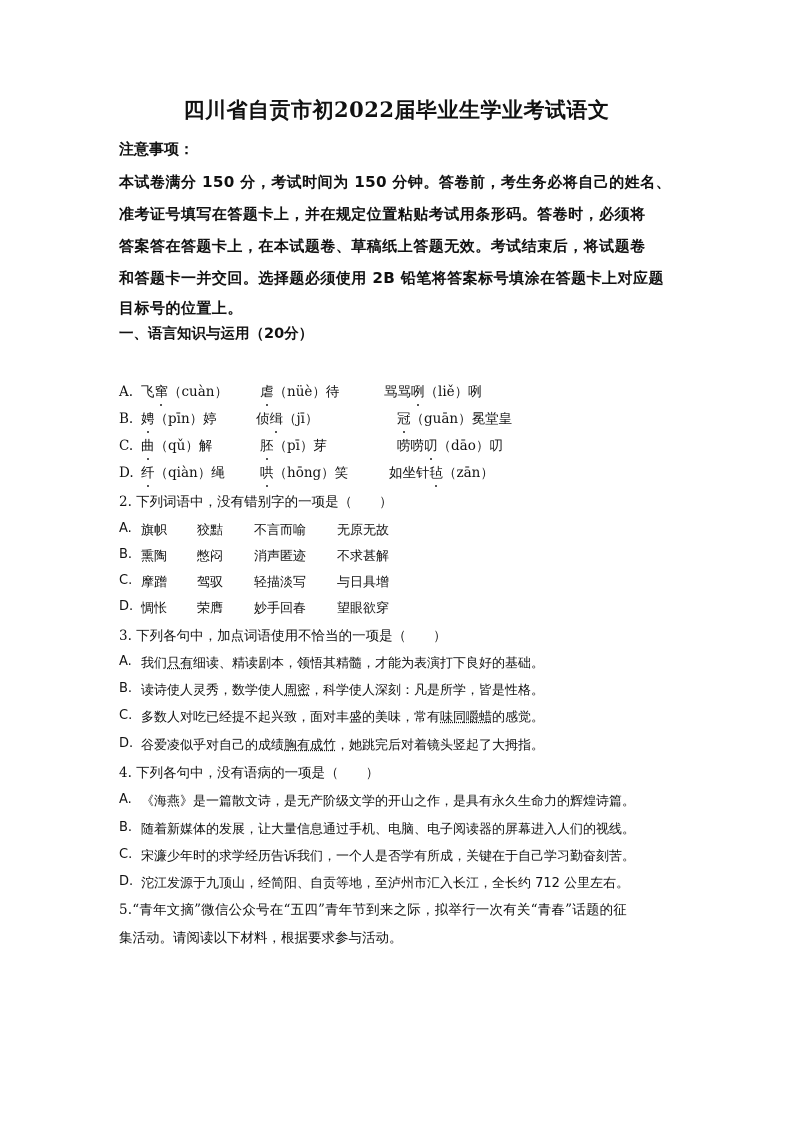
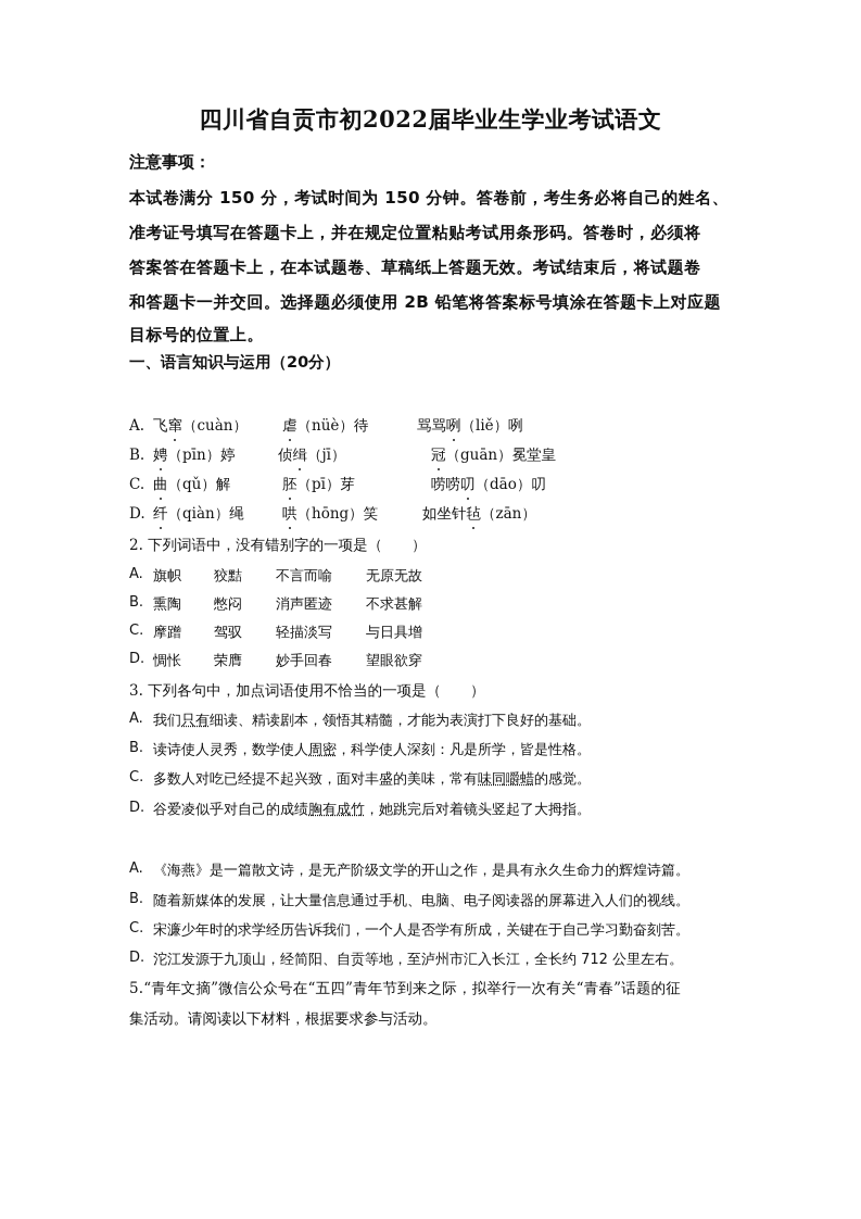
  四川省自贡市初2022届毕业生学业考试语文
  注意事项：
  本试卷满分 150 分，考试时间为 150 分钟。答卷前，考生务必将自己的姓名、
  准考证号填写在答题卡上，并在规定位置粘贴考试用条形码。答卷时，必须将
  答案答在答题卡上，在本试题卷、草稿纸上答题无效。考试结束后，将试题卷
  和答题卡一并交回。选择题必须使用 2B 铅笔将答案标号填涂在答题卡上对应题
  目标号的位置上。
  一、语言知识与运用（20分）
  A.
  飞窜（cuàn）
  虐（nüè）待
  骂骂咧（liě）咧
  B.
  娉（pīn）婷
  侦缉（jī）
  冠（guān）冕堂皇
  C.
  曲（qǔ）解
  胚（pī）芽
  唠唠叨（dāo）叨
  D.
  纤（qiàn）绳
  哄（hōng）笑
  如坐针毡（zān）
  2. 下列词语中，没有错别字的一项是（ ）
  A.
  旗帜
  狡黠
  不言而喻
  无原无故
  B.
  熏陶
  憋闷
  消声匿迹
  不求甚解
  C.
  摩蹭
  驾驭
  轻描淡写
  与日具增
  D.
  惆怅
  荣膺
  妙手回春
  望眼欲穿
  3. 下列各句中，加点词语使用不恰当的一项是（ ）
  A.
  我们只有细读、精读剧本，领悟其精髓，才能为表演打下良好的基础。
  B.
  读诗使人灵秀，数学使人周密，科学使人深刻：凡是所学，皆是性格。
  C.
  多数人对吃已经提不起兴致，面对丰盛的美味，常有味同嚼蜡的感觉。
  D.
  谷爱凌似乎对自己的成绩胸有成竹，她跳完后对着镜头竖起了大拇指。
- 4. 下列各句中，没有语病的一项是（ ）
  A.
  《海燕》是一篇散文诗，是无产阶级文学的开山之作，是具有永久生命力的辉煌诗篇。
  B.
  随着新媒体的发展，让大量信息通过手机、电脑、电子阅读器的屏幕进入人们的视线。
  C.
  宋濂少年时的求学经历告诉我们，一个人是否学有所成，关键在于自己学习勤奋刻苦。
  D.
  沱江发源于九顶山，经简阳、自贡等地，至泸州市汇入长江，全长约 712 公里左右。
  5.“青年文摘”微信公众号在“五四”青年节到来之际，拟举行一次有关“青春”话题的征
  集活动。请阅读以下材料，根据要求参与活动。
